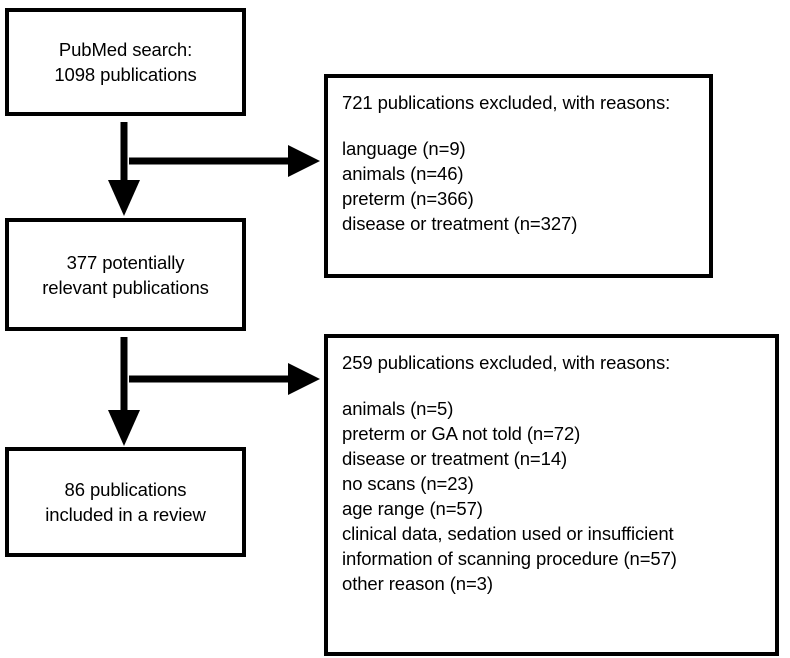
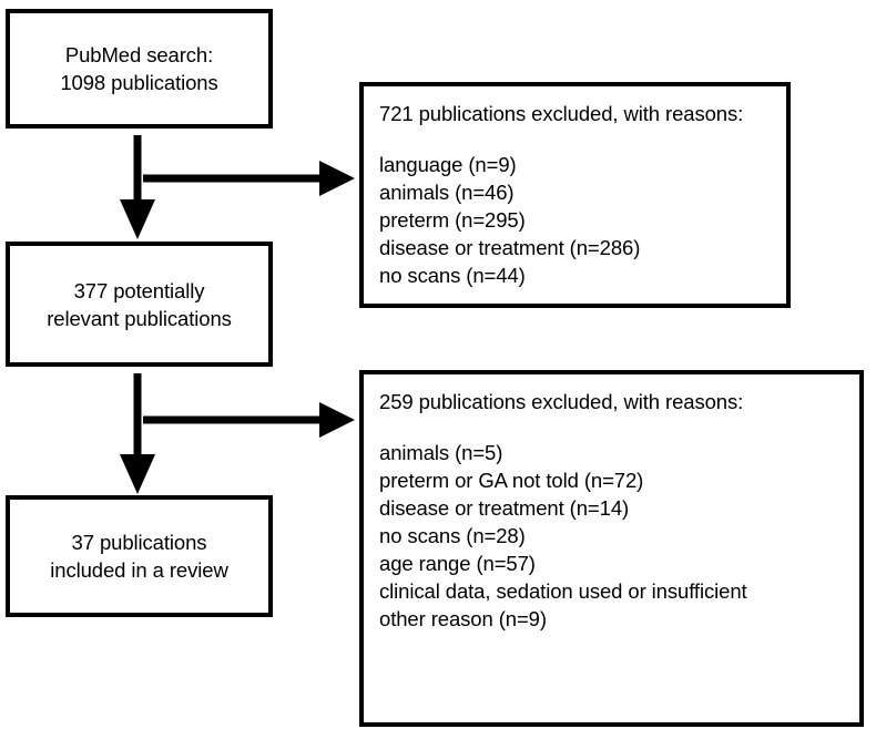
  PubMed search:
  1098 publications
  377 potentially
  relevant publications
- 86 publications
+ 37 publications
  included in a review
  721 publications excluded, with reasons:
  language (n=9)
  animals (n=46)
- preterm (n=366)
+ preterm (n=295)
- disease or treatment (n=327)
+ disease or treatment (n=286)
+ no scans (n=44)
  259 publications excluded, with reasons:
  animals (n=5)
  preterm or GA not told (n=72)
  disease or treatment (n=14)
- no scans (n=23)
+ no scans (n=28)
  age range (n=57)
  clinical data, sedation used or insufficient
- information of scanning procedure (n=57)
- other reason (n=3)
+ other reason (n=9)
